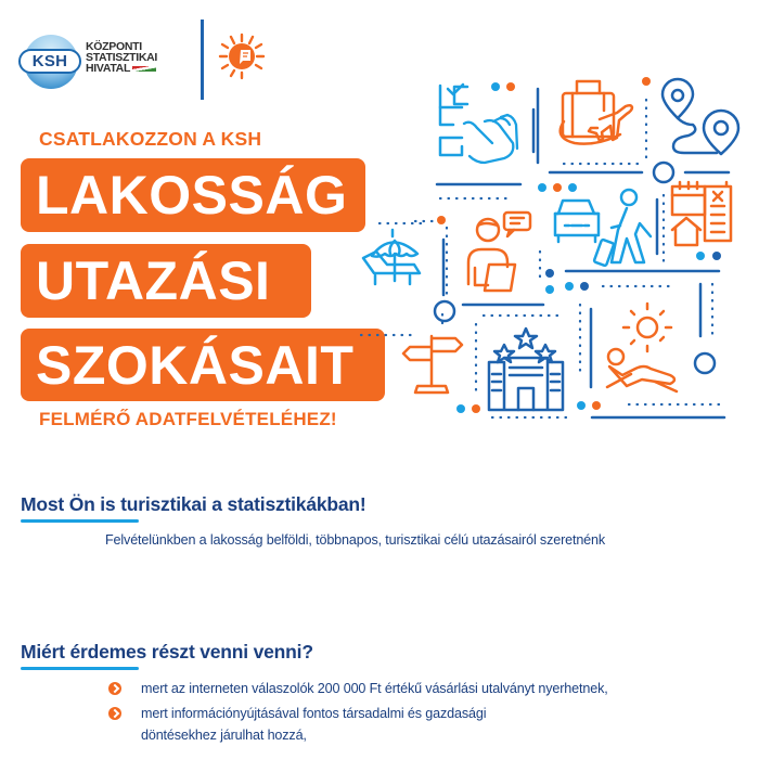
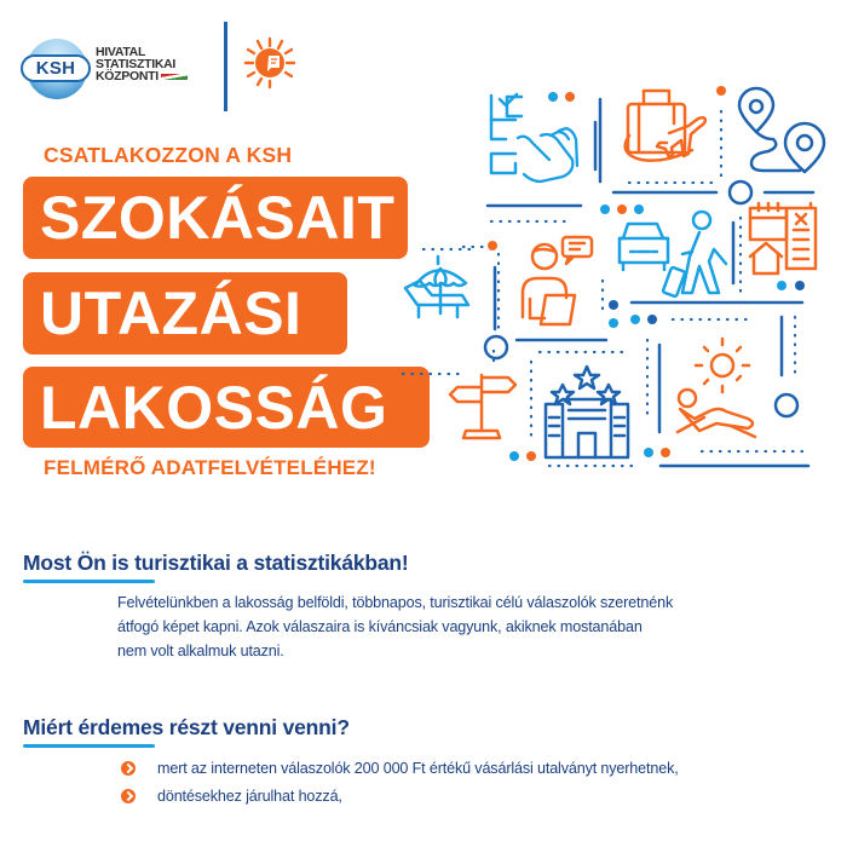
  KSH
- KÖZPONTI
+ HIVATAL
  STATISZTIKAI
- HIVATAL
+ KÖZPONTI
  CSATLAKOZZON A KSH
- LAKOSSÁG
+ SZOKÁSAIT
  UTAZÁSI
- SZOKÁSAIT
+ LAKOSSÁG
  FELMÉRŐ ADATFELVÉTELÉHEZ!
  Most Ön is turisztikai a statisztikákban!
- Felvételünkben a lakosság belföldi, többnapos, turisztikai célú utazásairól szeretnénk
+ Felvételünkben a lakosság belföldi, többnapos, turisztikai célú válaszolók szeretnénk
+ átfogó képet kapni. Azok válaszaira is kíváncsiak vagyunk, akiknek mostanában
+ nem volt alkalmuk utazni.
  Miért érdemes részt venni venni?
  mert az interneten válaszolók 200 000 Ft értékű vásárlási utalványt nyerhetnek,
- mert információnyújtásával fontos társadalmi és gazdasági
  döntésekhez járulhat hozzá,
